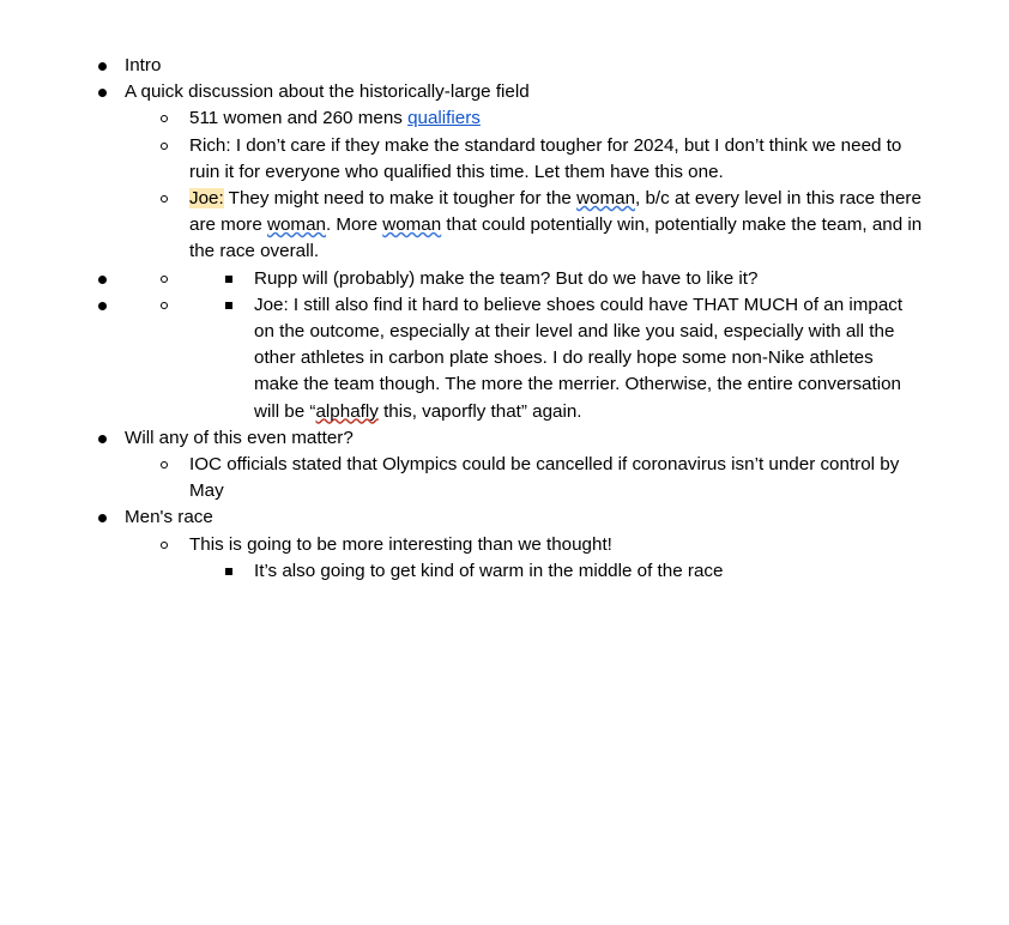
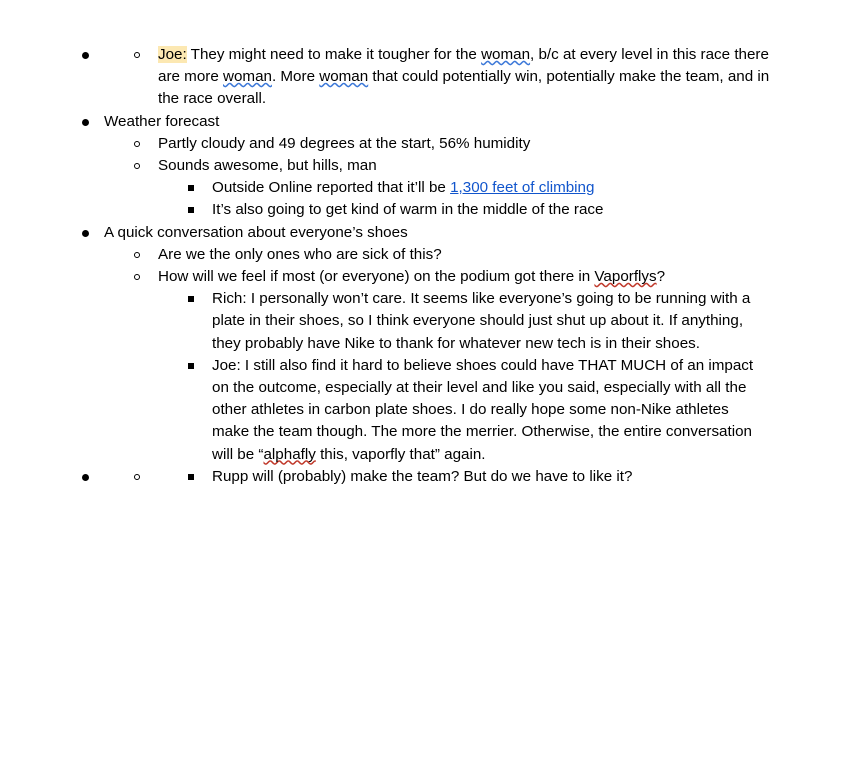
- Intro
- A quick discussion about the historically-large field
- 511 women and 260 mens qualifiers
- Rich: I don’t care if they make the standard tougher for 2024, but I don’t think we need to ruin it for everyone who qualified this time. Let them have this one.
  Joe: They might need to make it tougher for the woman, b/c at every level in this race there are more woman. More woman that could potentially win, potentially make the team, and in the race overall.
+ Weather forecast
+ Partly cloudy and 49 degrees at the start, 56% humidity
+ Sounds awesome, but hills, man
+ Outside Online reported that it’ll be 1,300 feet of climbing
- Rupp will (probably) make the team? But do we have to like it?
+ It’s also going to get kind of warm in the middle of the race
+ A quick conversation about everyone’s shoes
+ Are we the only ones who are sick of this?
+ How will we feel if most (or everyone) on the podium got there in Vaporflys?
+ Rich: I personally won’t care. It seems like everyone’s going to be running with a plate in their shoes, so I think everyone should just shut up about it. If anything, they probably have Nike to thank for whatever new tech is in their shoes.
  Joe: I still also find it hard to believe shoes could have THAT MUCH of an impact on the outcome, especially at their level and like you said, especially with all the other athletes in carbon plate shoes. I do really hope some non-Nike athletes make the team though. The more the merrier. Otherwise, the entire conversation will be “alphafly this, vaporfly that” again.
- Will any of this even matter?
- IOC officials stated that Olympics could be cancelled if coronavirus isn’t under control by May
- Men's race
- This is going to be more interesting than we thought!
- It’s also going to get kind of warm in the middle of the race
+ Rupp will (probably) make the team? But do we have to like it?
